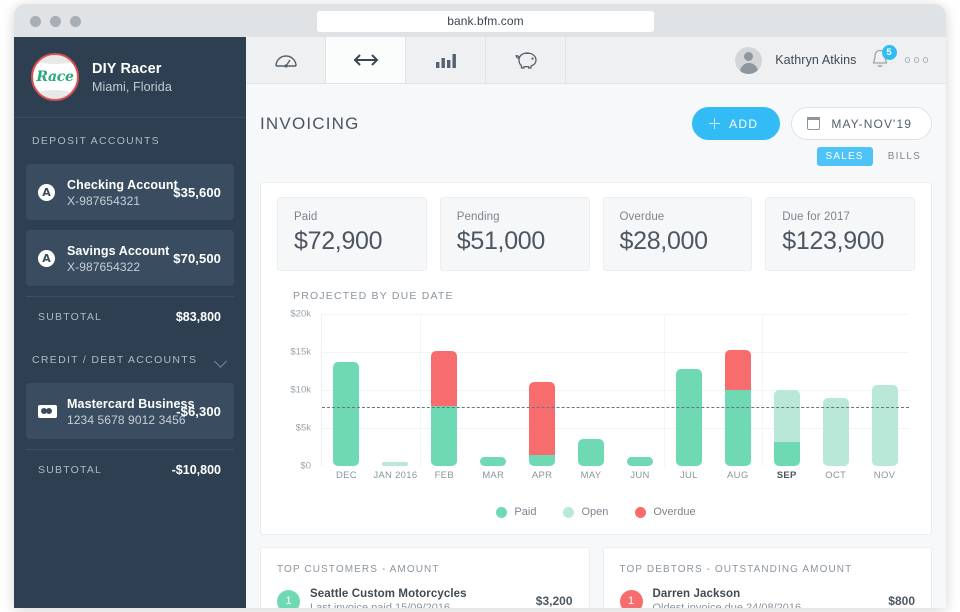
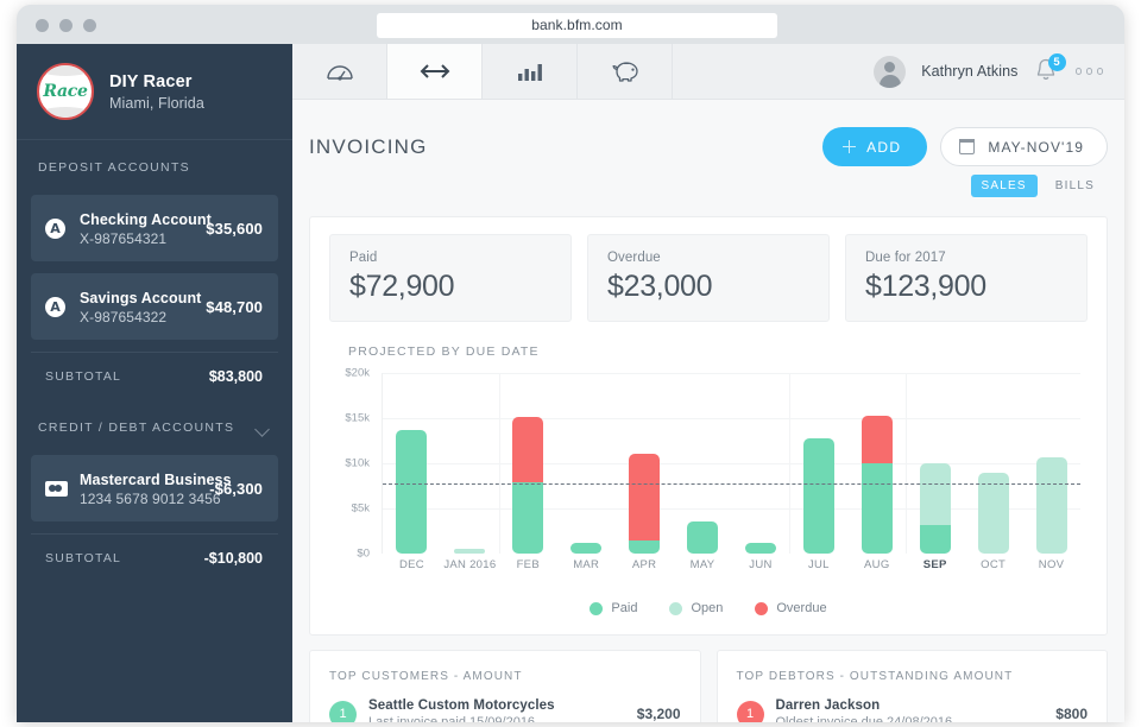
  bank.bfm.com
  Race
  DIY Racer
  Miami, Florida
  DEPOSIT ACCOUNTS
  A
  Checking Accoun
  X-987654321
  $35,600
  A
  Savings Account
  X-987654322
- $70,500
+ $48,700
  SUBTOTAL
  $83,800
  CREDIT / DEBT ACCOUNTS
  Mastercard Busin
  1234 5678 9012 3456
  -$6,300
  SUBTOTAL
  -$10,800
  Kathryn Atkins
  5
  INVOICING
  ADD
  MAY-NOV'19
  SALES
  BILLS
  Paid
  $72,900
- Pending
- $51,000
  Overdue
- $28,000
+ $23,000
  Due for 2017
  $123,900
  PROJECTED BY DUE DATE
  $0
  $5k
  $10k
  $15k
  $20k
  DEC
  JAN 2016
  FEB
  MAR
  APR
  MAY
  JUN
  JUL
  AUG
  SEP
  OCT
  NOV
  Paid
  Open
  Overdue
  TOP CUSTOMERS - AMOUNT
  1
  Seattle Custom Motorcycles
  $3,200
  TOP DEBTORS - OUTSTANDING AMOUNT
  1
  Darren Jackson
  $800
